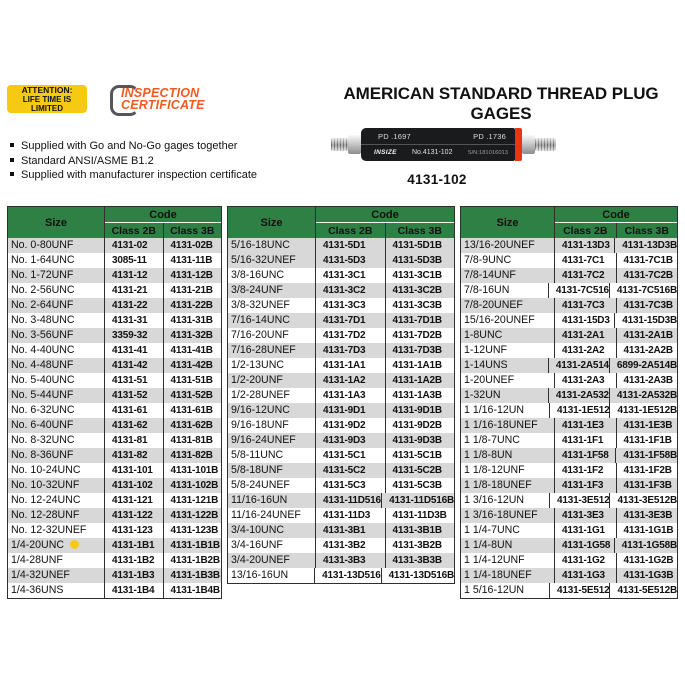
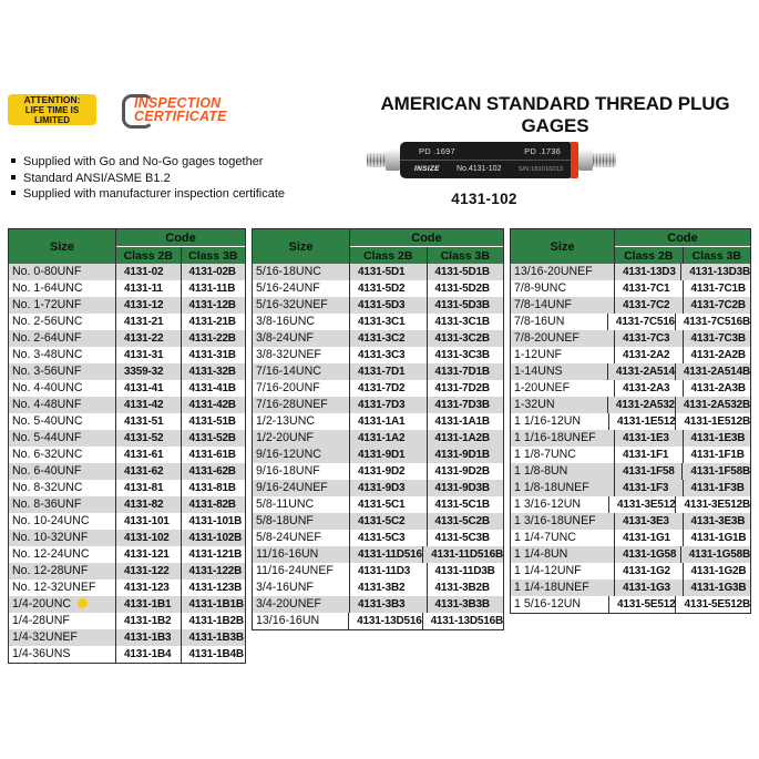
  ATTENTION:
  LIFE TIME IS LIMITED
  INSPECTION
  CERTIFICATE
  AMERICAN STANDARD THREAD PLUG GAGES
  Supplied with Go and No-Go gages together
  Standard ANSI/ASME B1.2
  Supplied with manufacturer inspection certificate
  PD .1697
  PD .1736
  4131-102
  Size
  Code
  Class 2B
  Class 3B
  No. 0-80UNF
  4131-02
  4131-02B
  No. 1-64UNC
- 3085-11
+ 4131-11
  4131-11B
  No. 1-72UNF
  4131-12
  4131-12B
  No. 2-56UNC
  4131-21
  4131-21B
  No. 2-64UNF
  4131-22
  4131-22B
  No. 3-48UNC
  4131-31
  4131-31B
  No. 3-56UNF
  3359-32
  4131-32B
  No. 4-40UNC
  4131-41
  4131-41B
  No. 4-48UNF
  4131-42
  4131-42B
  No. 5-40UNC
  4131-51
  4131-51B
  No. 5-44UNF
  4131-52
  4131-52B
  No. 6-32UNC
  4131-61
  4131-61B
  No. 6-40UNF
  4131-62
  4131-62B
  No. 8-32UNC
  4131-81
  4131-81B
  No. 8-36UNF
  4131-82
  4131-82B
  No. 10-24UNC
  4131-101
  4131-101B
  No. 10-32UNF
  4131-102
  4131-102B
  No. 12-24UNC
  4131-121
  4131-121B
  No. 12-28UNF
  4131-122
  4131-122B
  No. 12-32UNEF
  4131-123
  4131-123B
  1/4-20UNC
  4131-1B1
  4131-1B1B
  1/4-28UNF
  4131-1B2
  4131-1B2B
  1/4-32UNEF
  4131-1B3
  4131-1B3B
  1/4-36UNS
  4131-1B4
  4131-1B4B
  Size
  Code
  Class 2B
  Class 3B
  5/16-18UNC
  4131-5D1
  4131-5D1B
+ 5/16-24UNF
+ 4131-5D2
+ 4131-5D2B
  5/16-32UNEF
  4131-5D3
  4131-5D3B
  3/8-16UNC
  4131-3C1
  4131-3C1B
  3/8-24UNF
  4131-3C2
  4131-3C2B
  3/8-32UNEF
  4131-3C3
  4131-3C3B
  7/16-14UNC
  4131-7D1
  4131-7D1B
  7/16-20UNF
  4131-7D2
  4131-7D2B
  7/16-28UNEF
  4131-7D3
  4131-7D3B
  1/2-13UNC
  4131-1A1
  4131-1A1B
  1/2-20UNF
  4131-1A2
  4131-1A2B
- 1/2-28UNEF
- 4131-1A3
- 4131-1A3B
  9/16-12UNC
  4131-9D1
  4131-9D1B
  9/16-18UNF
  4131-9D2
  4131-9D2B
  9/16-24UNEF
  4131-9D3
  4131-9D3B
  5/8-11UNC
  4131-5C1
  4131-5C1B
  5/8-18UNF
  4131-5C2
  4131-5C2B
  5/8-24UNEF
  4131-5C3
  4131-5C3B
  11/16-16UN
  4131-11D516
  4131-11D516B
  11/16-24UNEF
  4131-11D3
  4131-11D3B
- 3/4-10UNC
- 4131-3B1
- 4131-3B1B
  3/4-16UNF
  4131-3B2
  4131-3B2B
  3/4-20UNEF
  4131-3B3
  4131-3B3B
  13/16-16UN
  4131-13D516
  4131-13D516B
  Size
  Code
  Class 2B
  Class 3B
  13/16-20UNEF
  4131-13D3
  4131-13D3B
  7/8-9UNC
  4131-7C1
  4131-7C1B
  7/8-14UNF
  4131-7C2
  4131-7C2B
  7/8-16UN
  4131-7C516
  4131-7C516B
  7/8-20UNEF
  4131-7C3
  4131-7C3B
- 15/16-20UNEF
- 4131-15D3
- 4131-15D3B
- 1-8UNC
- 4131-2A1
- 4131-2A1B
  1-12UNF
  4131-2A2
  4131-2A2B
  1-14UNS
  4131-2A514
- 6899-2A514B
+ 4131-2A514B
  1-20UNEF
  4131-2A3
  4131-2A3B
  1-32UN
  4131-2A532
  4131-2A532B
  1 1/16-12UN
  4131-1E512
  4131-1E512B
  1 1/16-18UNEF
  4131-1E3
  4131-1E3B
  1 1/8-7UNC
  4131-1F1
  4131-1F1B
  1 1/8-8UN
  4131-1F58
  4131-1F58B
- 1 1/8-12UNF
- 4131-1F2
- 4131-1F2B
  1 1/8-18UNEF
  4131-1F3
  4131-1F3B
  1 3/16-12UN
  4131-3E512
  4131-3E512B
  1 3/16-18UNEF
  4131-3E3
  4131-3E3B
  1 1/4-7UNC
  4131-1G1
  4131-1G1B
  1 1/4-8UN
  4131-1G58
  4131-1G58B
  1 1/4-12UNF
  4131-1G2
  4131-1G2B
  1 1/4-18UNEF
  4131-1G3
  4131-1G3B
  1 5/16-12UN
  4131-5E512
  4131-5E512B
